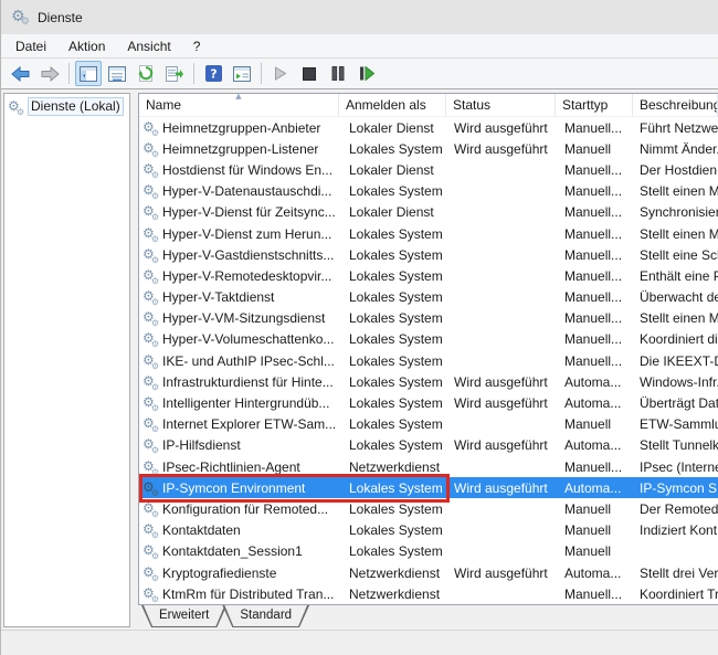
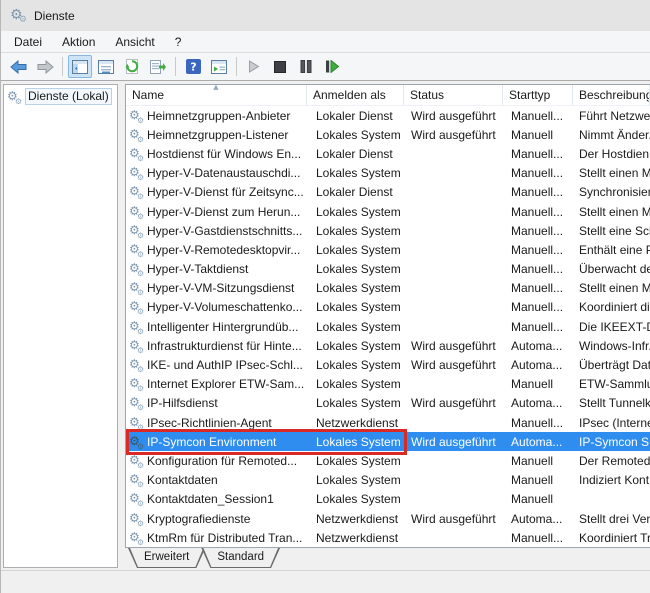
  Dienste
  Datei
  Aktion
  Ansicht
  ?
  ?
  Dienste (Lokal)
  ▲
  Name
  Anmelden als
  Status
  Starttyp
  Beschreibun
  Heimnetzgruppen-Anbieter
  Lokaler Dienst
  Wird ausgeführt
  Manuell...
  Führt Netzwe
  Heimnetzgruppen-Listener
  Lokales System
  Wird ausgeführt
  Manuell
  Nimmt Änder
  Hostdienst für Windows En...
  Lokaler Dienst
  Manuell...
  Der Hostdien
  Hyper-V-Datenaustauschdi...
  Lokales System
  Manuell...
  Stellt einen M
  Hyper-V-Dienst für Zeitsync...
  Lokaler Dienst
  Manuell...
  Synchronisier
  Hyper-V-Dienst zum Herun...
  Lokales System
  Manuell...
  Stellt einen M
  Hyper-V-Gastdienstschnitts...
  Lokales System
  Manuell...
  Stellt eine Sc
  Hyper-V-Remotedesktopvir...
  Lokales System
  Manuell...
  Enthält eine P
  Hyper-V-Taktdienst
  Lokales System
  Manuell...
  Überwacht d
  Hyper-V-VM-Sitzungsdienst
  Lokales System
  Manuell...
  Stellt einen M
  Hyper-V-Volumeschattenko...
  Lokales System
  Manuell...
  Koordiniert di
- IKE- und AuthIP IPsec-Schl...
+ Intelligenter Hintergrundüb...
  Lokales System
  Manuell...
  Infrastrukturdienst für Hinte...
  Lokales System
  Wird ausgeführt
  Automa...
  Windows-Infr
- Intelligenter Hintergrundüb...
+ IKE- und AuthIP IPsec-Schl...
  Lokales System
  Wird ausgeführt
  Automa...
  Überträgt Dat
  Internet Explorer ETW-Sam...
  Lokales System
  Manuell
  IP-Hilfsdienst
  Lokales System
  Wird ausgeführt
  Automa...
  Stellt Tunnelk
  IPsec-Richtlinien-Agent
  Netzwerkdienst
  Manuell...
  IPsec (Intern
  IP-Symcon Environment
  Lokales System
  Wird ausgeführt
  Automa...
  IP-Symcon S
  Konfiguration für Remoted...
  Lokales System
  Manuell
  Der Remoted
  Kontaktdaten
  Lokales System
  Manuell
  Indiziert Kont
  Kontaktdaten_Session1
  Lokales System
  Manuell
  Kryptografiedienste
  Netzwerkdienst
  Wird ausgeführt
  Automa...
  Stellt drei Ver
  KtmRm für Distributed Tran...
  Netzwerkdienst
  Manuell...
  Koordiniert Tr
  Erweitert
  Standard
